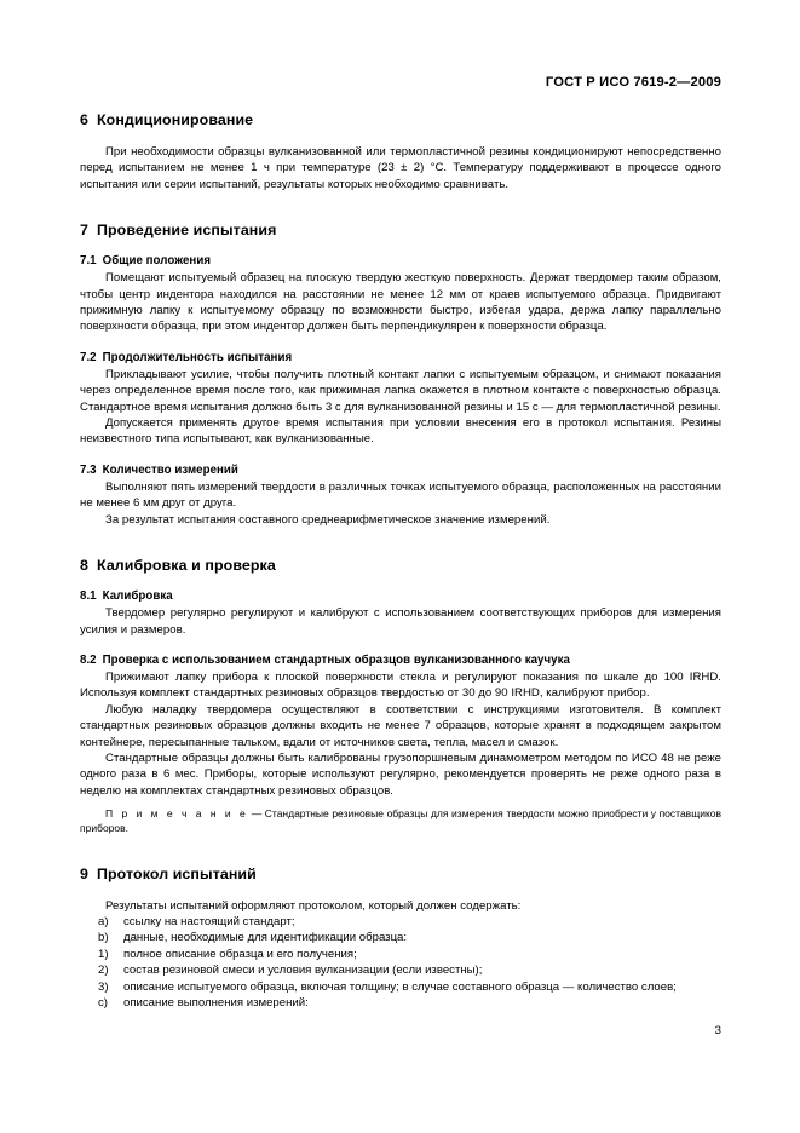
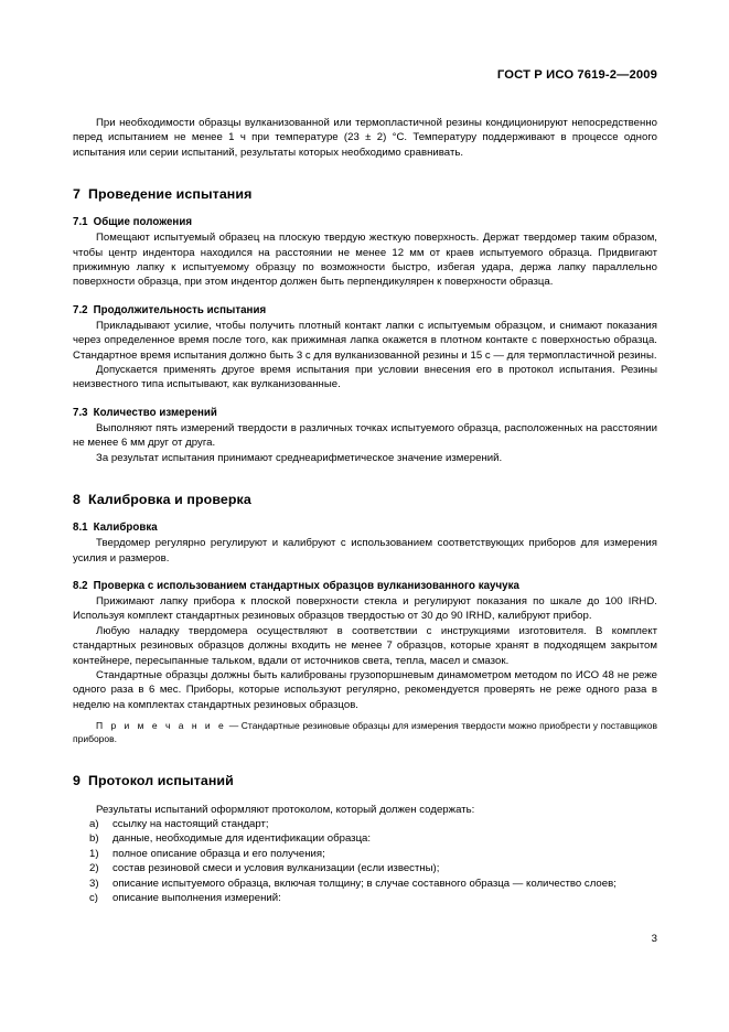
  ГОСТ Р ИСО 7619-2—2009
- 6 Кондиционирование
  При необходимости образцы вулканизованной или термопластичной резины кондиционируют непосредственно перед испытанием не менее 1 ч при температуре (23 ± 2) °C. Температуру поддерживают в процессе одного испытания или серии испытаний, результаты которых необходимо сравнивать.
  7 Проведение испытания
  7.1 Общие положения
  Помещают испытуемый образец на плоскую твердую жесткую поверхность. Держат твердомер таким образом, чтобы центр индентора находился на расстоянии не менее 12 мм от краев испытуемого образца. Придвигают прижимную лапку к испытуемому образцу по возможности быстро, избегая удара, держа лапку параллельно поверхности образца, при этом индентор должен быть перпендикулярен к поверхности образца.
  7.2 Продолжительность испытания
  Прикладывают усилие, чтобы получить плотный контакт лапки с испытуемым образцом, и снимают показания через определенное время после того, как прижимная лапка окажется в плотном контакте с поверхностью образца. Стандартное время испытания должно быть 3 с для вулканизованной резины и 15 с — для термопластичной резины.
  Допускается применять другое время испытания при условии внесения его в протокол испытания. Резины неизвестного типа испытывают, как вулканизованные.
  7.3 Количество измерений
  Выполняют пять измерений твердости в различных точках испытуемого образца, расположенных на расстоянии не менее 6 мм друг от друга.
- За результат испытания составного среднеарифметическое значение измерений.
+ За результат испытания принимают среднеарифметическое значение измерений.
  8 Калибровка и проверка
  8.1 Калибровка
  Твердомер регулярно регулируют и калибруют с использованием соответствующих приборов для измерения усилия и размеров.
  8.2 Проверка с использованием стандартных образцов вулканизованного каучука
  Прижимают лапку прибора к плоской поверхности стекла и регулируют показания по шкале до 100 IRHD. Используя комплект стандартных резиновых образцов твердостью от 30 до 90 IRHD, калибруют прибор.
  Любую наладку твердомера осуществляют в соответствии с инструкциями изготовителя. В комплект стандартных резиновых образцов должны входить не менее 7 образцов, которые хранят в подходящем закрытом контейнере, пересыпанные тальком, вдали от источников света, тепла, масел и смазок.
  Стандартные образцы должны быть калиброваны грузопоршневым динамометром методом по ИСО 48 не реже одного раза в 6 мес. Приборы, которые используют регулярно, рекомендуется проверять не реже одного раза в неделю на комплектах стандартных резиновых образцов.
  П р и м е ч а н и е — Стандартные резиновые образцы для измерения твердости можно приобрести у поставщиков приборов.
  9 Протокол испытаний
  Результаты испытаний оформляют протоколом, который должен содержать:
  a) ссылку на настоящий стандарт;
  b) данные, необходимые для идентификации образца:
  1) полное описание образца и его получения;
  2) состав резиновой смеси и условия вулканизации (если известны);
  3) описание испытуемого образца, включая толщину; в случае составного образца — количество слоев;
  c) описание выполнения измерений:
  3
